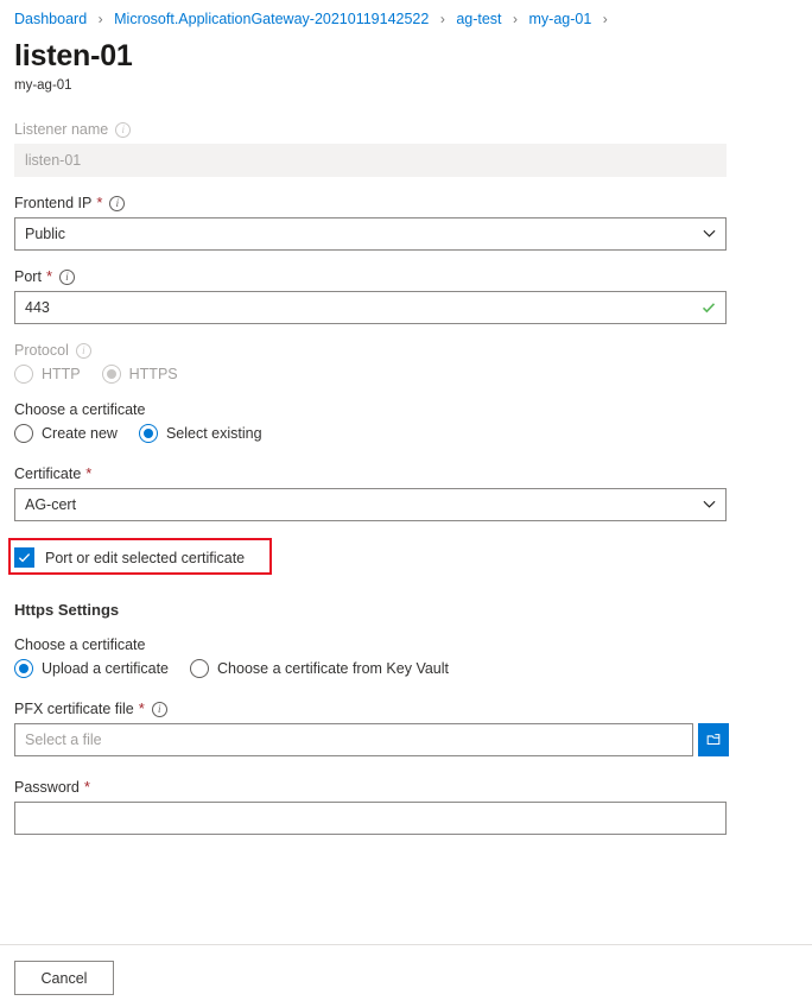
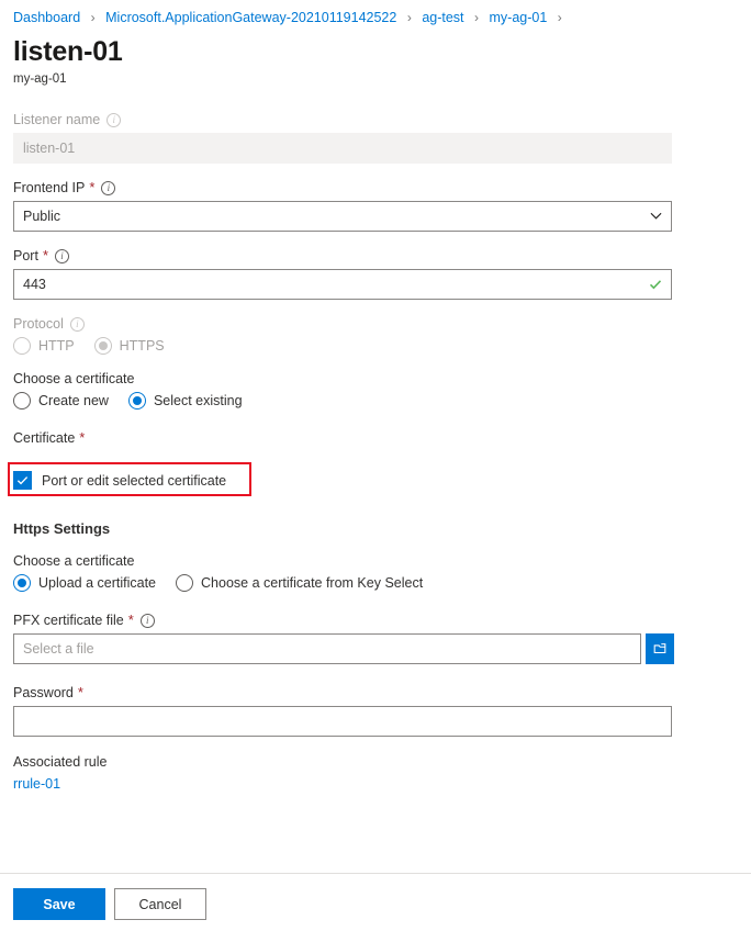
  Dashboard › Microsoft.ApplicationGateway-20210119142522 › ag-test › my-ag-01 ›
  listen-01
  my-ag-01
  Listener name
  i
  listen-01
  Frontend IP
  *
  i
  Public
  Port
  *
  i
  443
  Protocol
  i
  HTTP
  HTTPS
  Choose a certificate
  Create new
  Select existing
  Certificate
  *
- AG-cert
  Port or edit selected certificate
  Https Settings
  Choose a certificate
  Upload a certificate
- Choose a certificate from Key Vault
+ Choose a certificate from Key Select
  PFX certificate file
  *
  i
  Select a file
  Password
  *
+ Associated rule
+ rrule-01
+ Save
  Cancel
